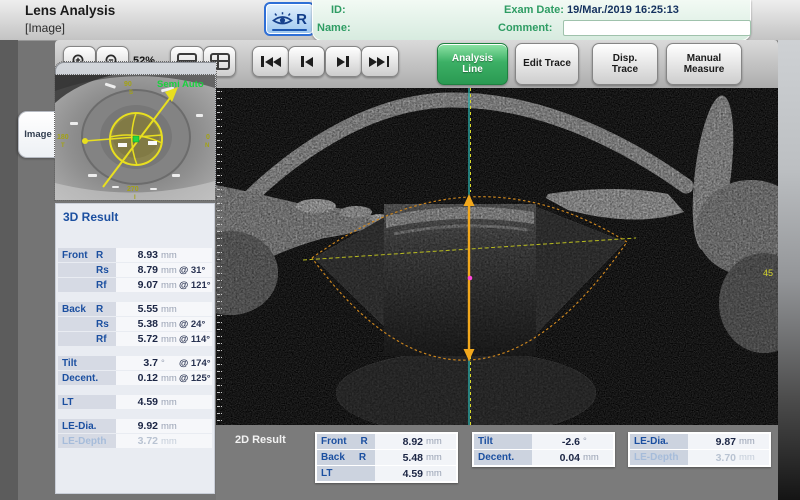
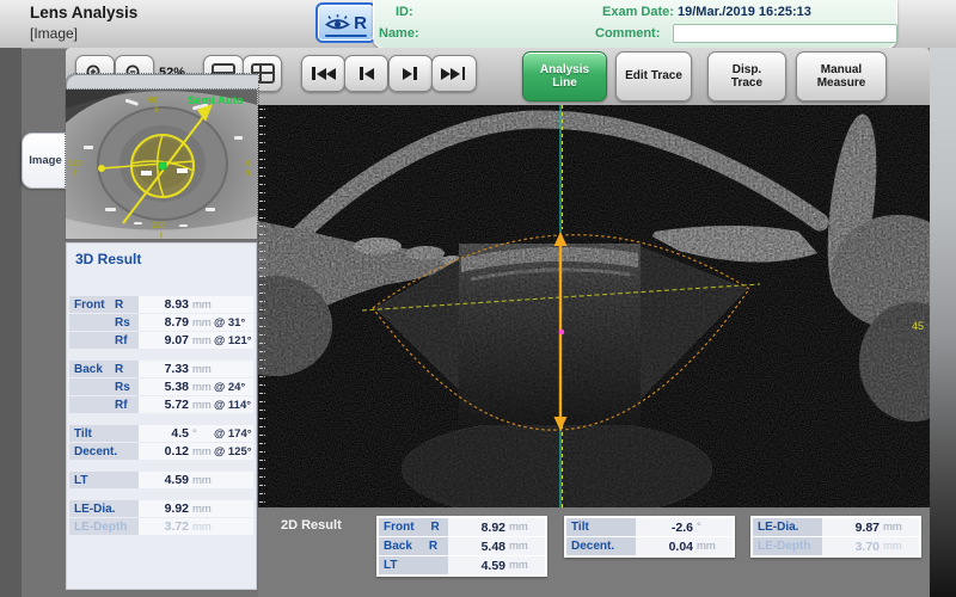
  Lens Analysis
  [Image]
  R
  ID:
  Name:
  Exam Date:
  19/Mar./2019 16:25:13
  Comment:
  52%
  Analysis
  Line
  Edit Trace
  Disp.
  Trace
  Manual
  Measure
  Image
  Semi Auto
  3D Result
  Front
  R
  8.93
  mm
  Rs
  8.79
  mm
  @ 31°
  Rf
  9.07
  mm
  @ 121°
  Back
  R
- 5.55
+ 7.33
  mm
  Rs
  5.38
  mm
  @ 24°
  Rf
  5.72
  mm
  @ 114°
  Tilt
- 3.7
+ 4.5
  °
  @ 174°
  Decent.
  0.12
  mm
  @ 125°
  LT
  4.59
  mm
  LE-Dia.
  9.92
  mm
  LE-Depth
  3.72
  mm
  45
  2D Result
  Front
  R
  8.92
  mm
  Back
  R
  5.48
  mm
  LT
  4.59
  mm
  Tilt
  -2.6
  °
  Decent.
  0.04
  mm
  LE-Dia.
  9.87
  mm
  LE-Depth
  3.70
  mm
